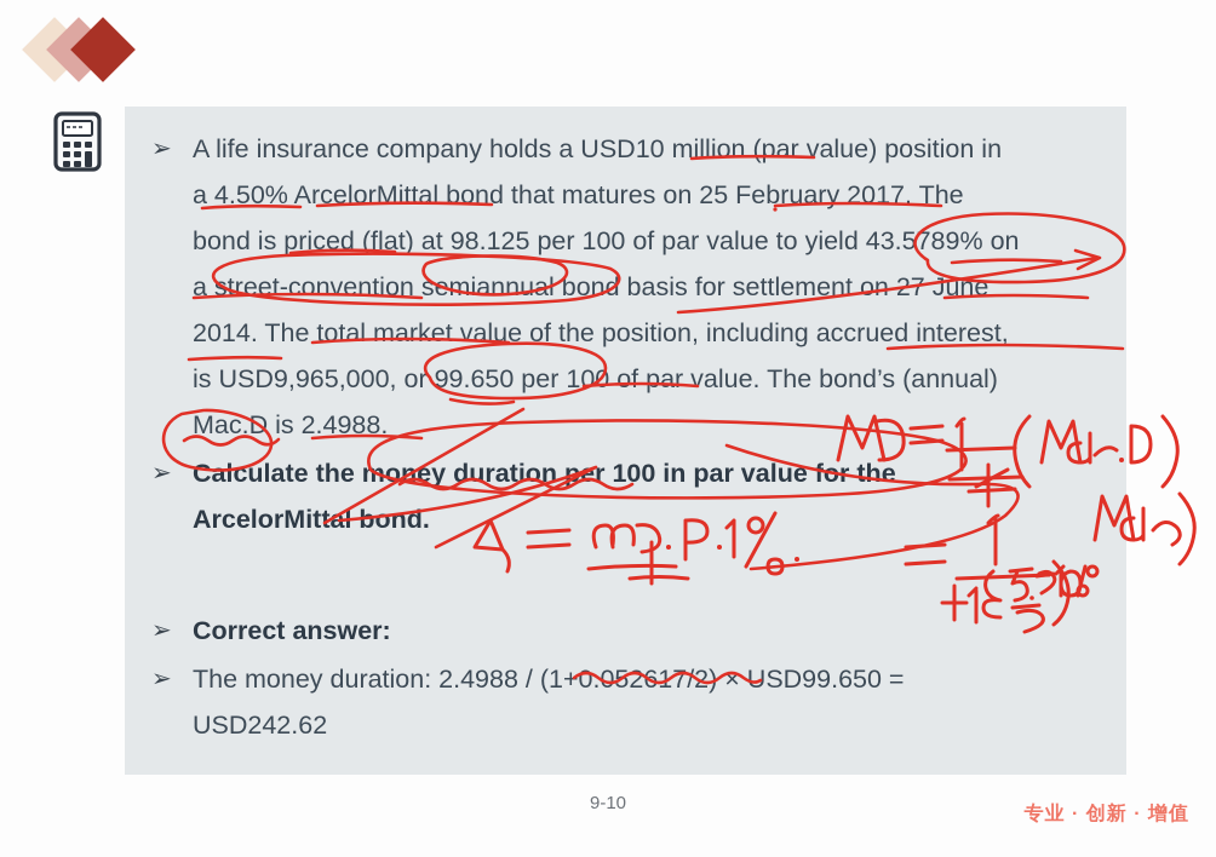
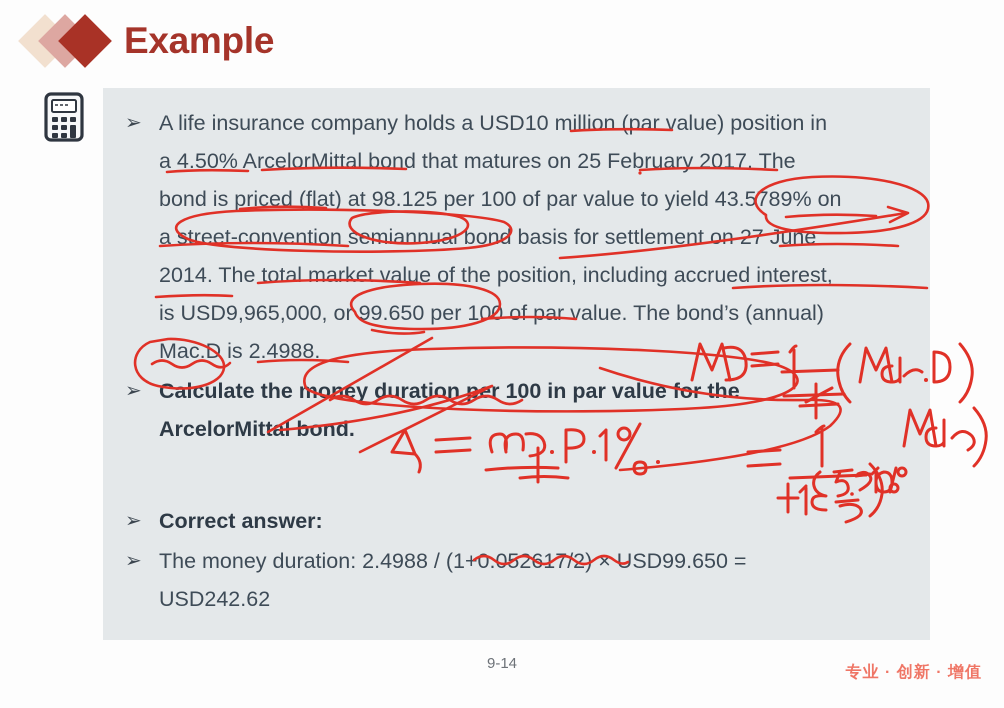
+ Example
  ➢
  A life insurance company holds a USD10 million (par value) position in
  a 4.50% ArcelorMittal bond that matures on 25 February 2017. The
  bond is priced (flat) at 98.125 per 100 of par value to yield 43.5789% on
  atreet-convention smiannua bon basis for settlement on June
  2014. The total market value of the position, including accrued interest,
  is USD9,965,000, or 99.650 per 10 of par value. The bond’s (annual)
  Mac. is 2.4988.
  ➢
  Calculate theoey duration per 100 in par value fr the
  ArcelorMittaond.
  ➢
  Correct answer:
  ➢
  The money duration: 2.4988 / (1+0.0217/2) × USD99.650 =
  USD242.62
- 9-10
+ 9-14
  专业 · 创新 · 增值
